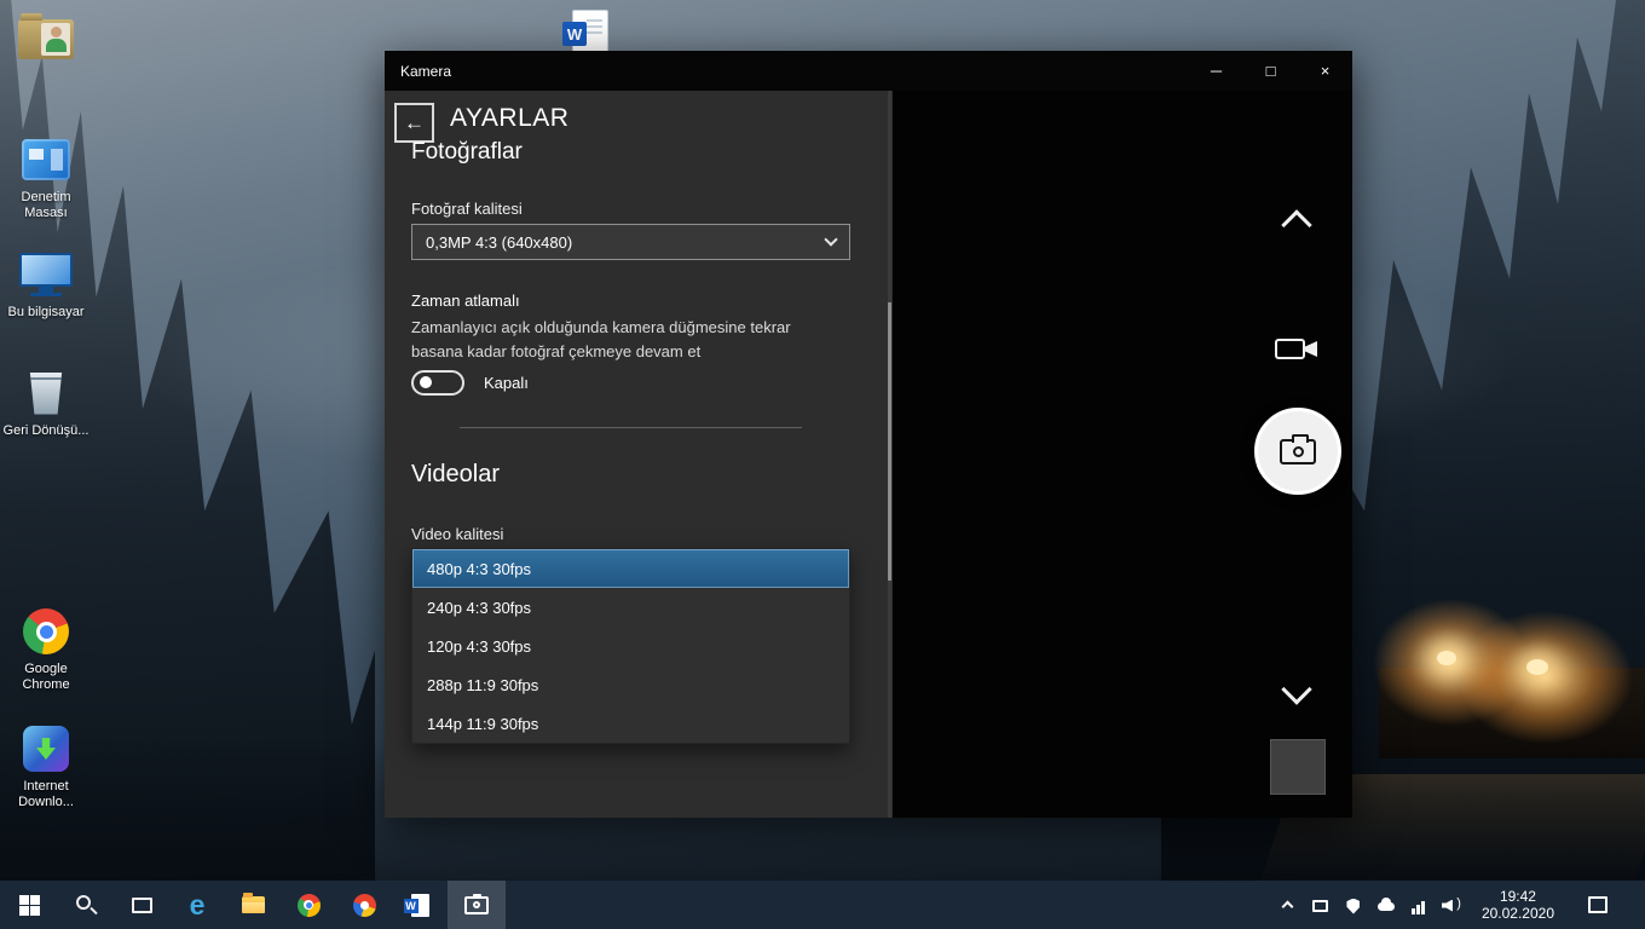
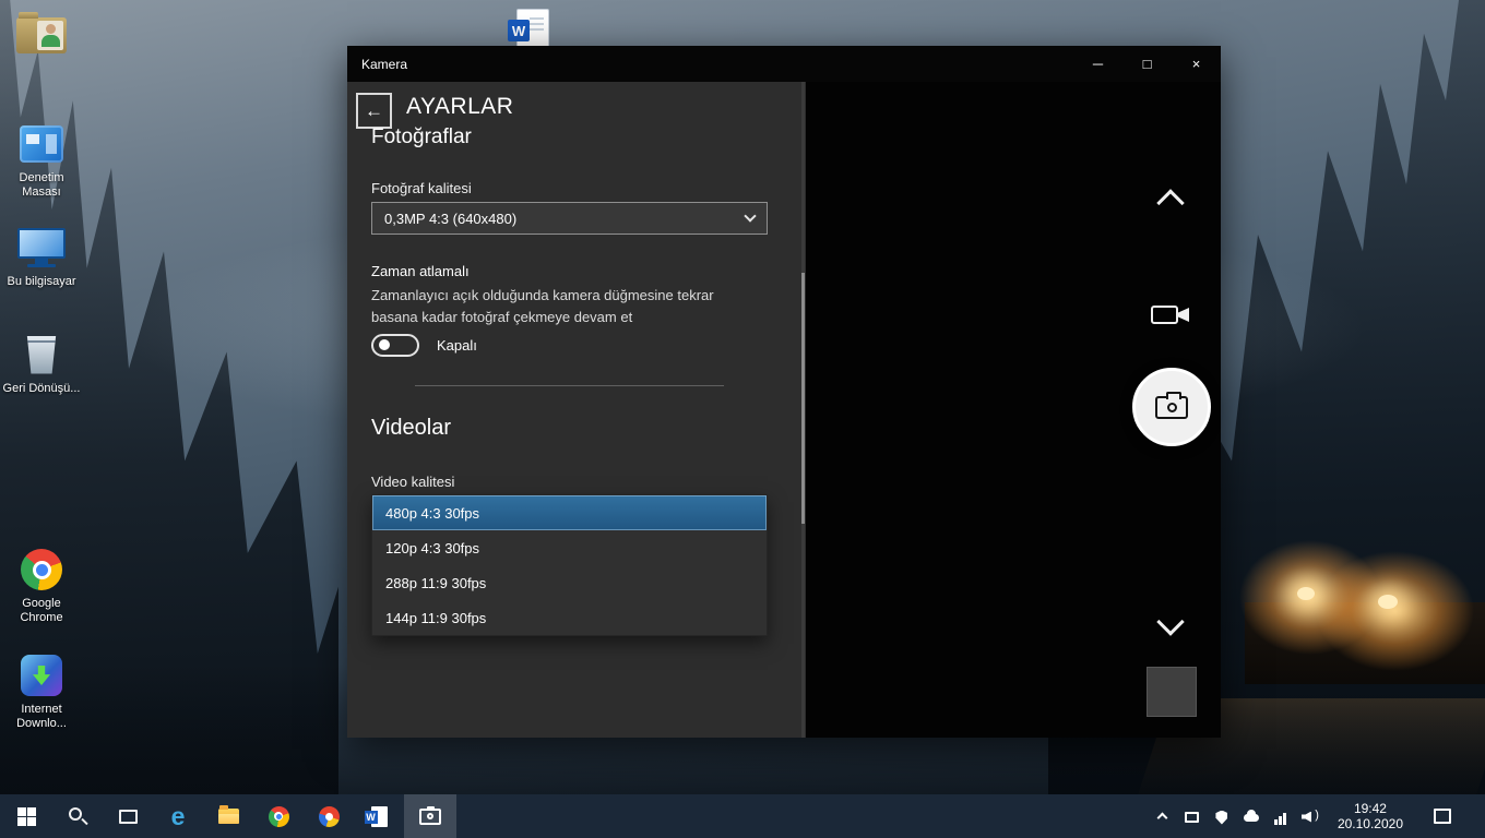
  Denetim Masası
  Bu bilgisayar
  Geri Dönüşü...
  Google Chrome
  Internet Downlo...
  W
  Kamera
  ─
  □
  ×
  ←
  AYARLAR
  Fotoğraflar
  Fotoğraf kalitesi
  0,3MP 4:3 (640x480)
  Zaman atlamalı
  Zamanlayıcı açık olduğunda kamera düğmesine tekrar basana kadar fotoğraf çekmeye devam et
  Kapalı
  Videolar
  Video kalitesi
  480p 4:3 30fps
- 240p 4:3 30fps
  120p 4:3 30fps
  288p 11:9 30fps
  144p 11:9 30fps
  e
  W
  )
  19:42
- 20.02.2020
+ 20.10.2020
